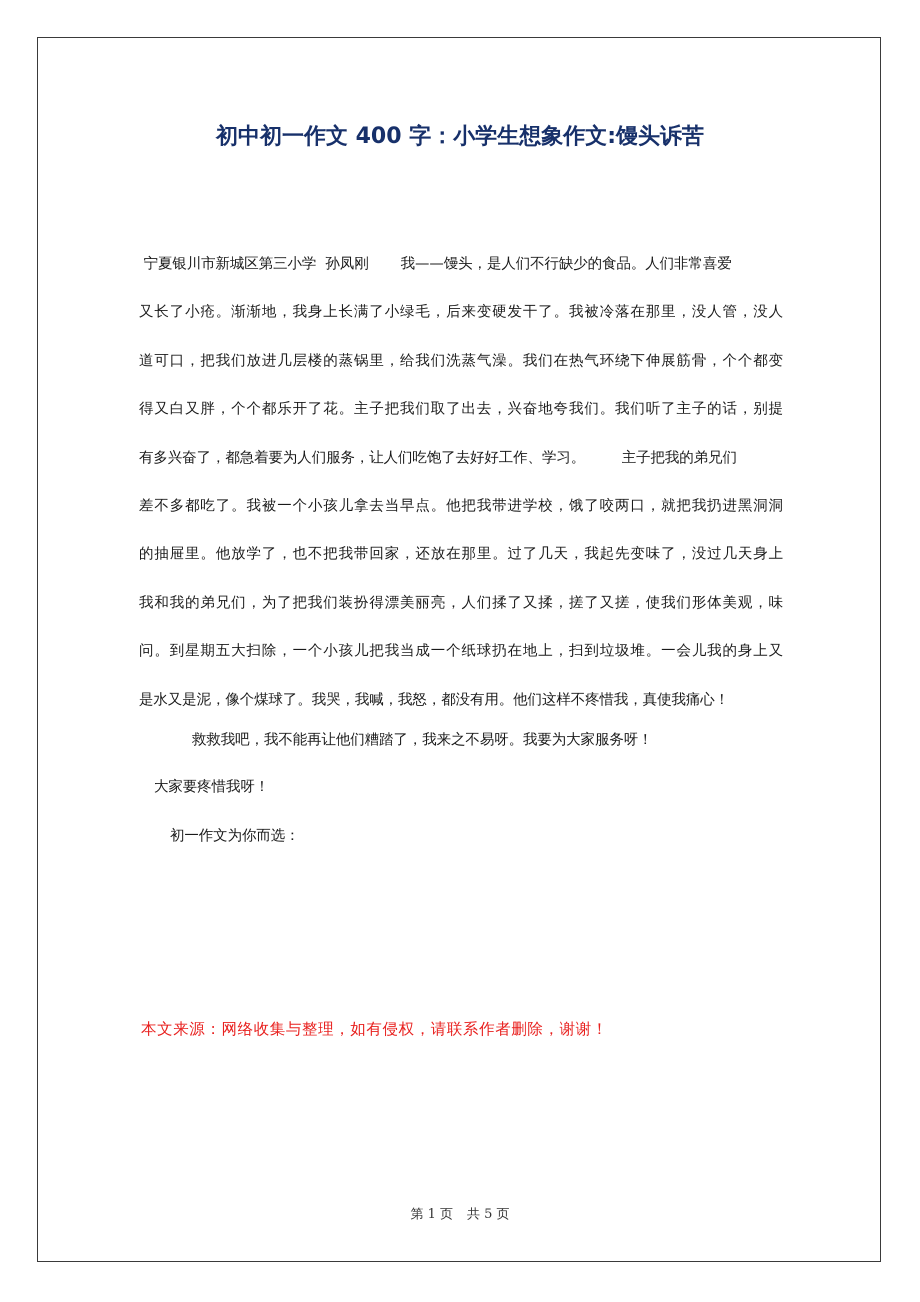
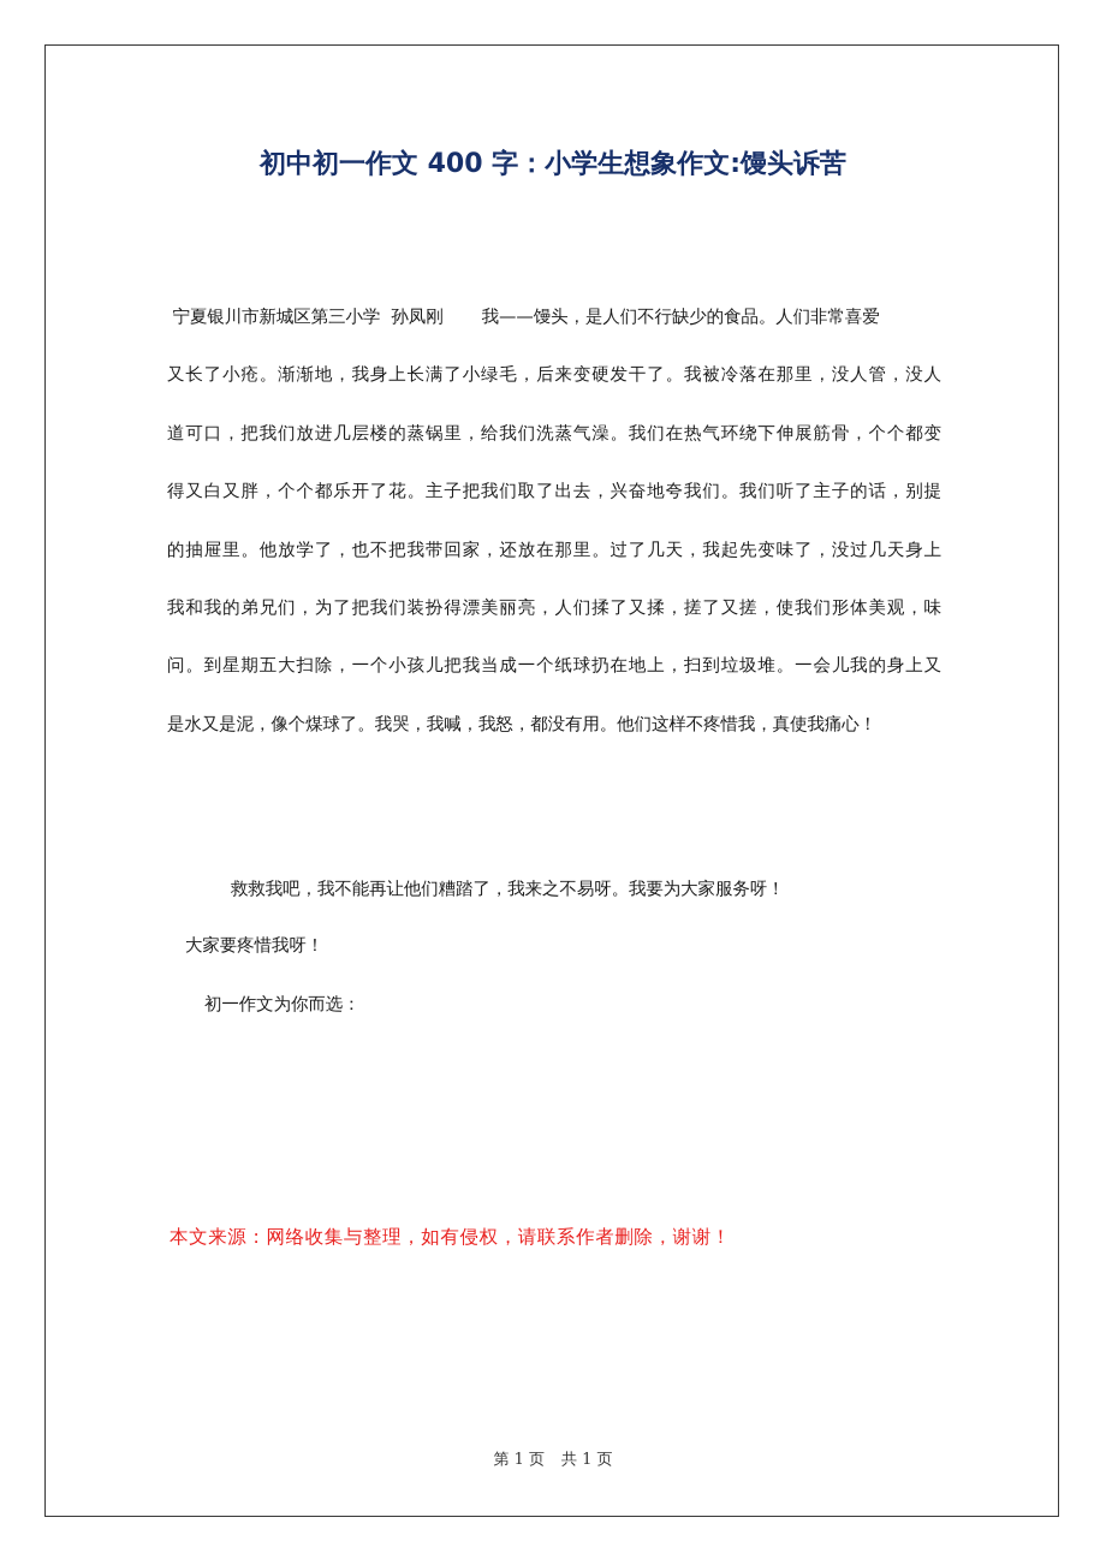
  初中初一作文 400 字：小学生想象作文:馒头诉苦
  宁夏银川市新城区第三小学 孙凤刚 我——馒头，是人们不行缺少的食品。人们非常喜爱
  又长了小疮。渐渐地，我身上长满了小绿毛，后来变硬发干了。我被冷落在那里，没人管，没人
  道可口，把我们放进几层楼的蒸锅里，给我们洗蒸气澡。我们在热气环绕下伸展筋骨，个个都变
  得又白又胖，个个都乐开了花。主子把我们取了出去，兴奋地夸我们。我们听了主子的话，别提
- 有多兴奋了，都急着要为人们服务，让人们吃饱了去好好工作、学习。 主子把我的弟兄们
- 差不多都吃了。我被一个小孩儿拿去当早点。他把我带进学校，饿了咬两口，就把我扔进黑洞洞
  的抽屉里。他放学了，也不把我带回家，还放在那里。过了几天，我起先变味了，没过几天身上
  我和我的弟兄们，为了把我们装扮得漂美丽亮，人们揉了又揉，搓了又搓，使我们形体美观，味
  问。到星期五大扫除，一个小孩儿把我当成一个纸球扔在地上，扫到垃圾堆。一会儿我的身上又
  是水又是泥，像个煤球了。我哭，我喊，我怒，都没有用。他们这样不疼惜我，真使我痛心！
  救救我吧，我不能再让他们糟踏了，我来之不易呀。我要为大家服务呀！
  大家要疼惜我呀！
  初一作文为你而选：
  本文来源：网络收集与整理，如有侵权，请联系作者删除，谢谢！
- 第 1 页 共 5 页
+ 第 1 页 共 1 页
